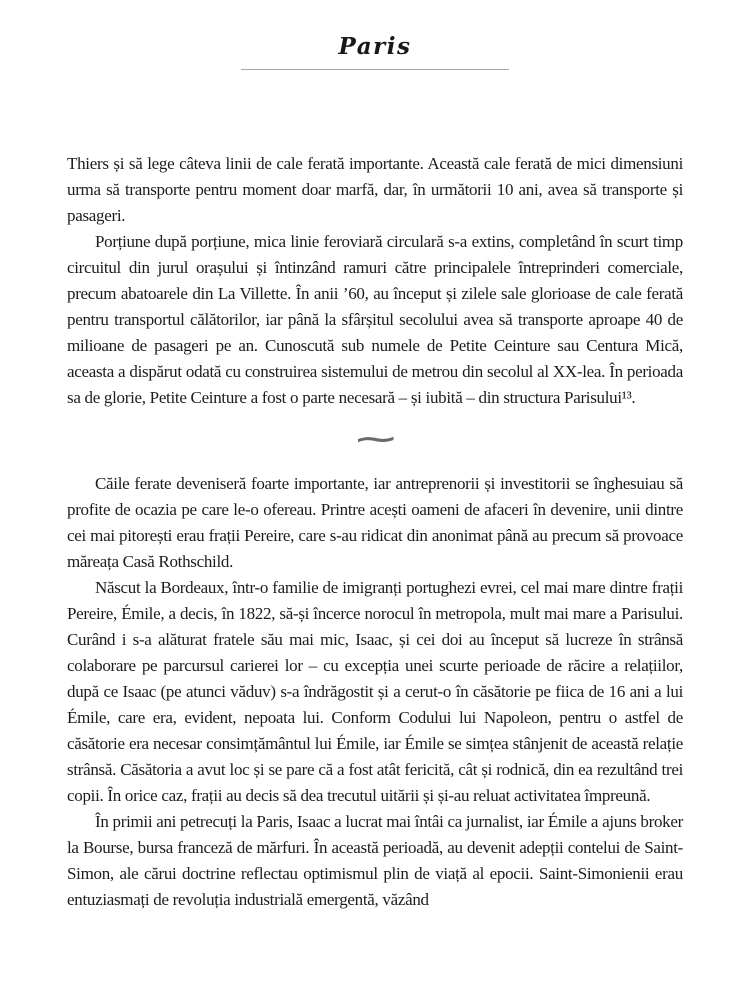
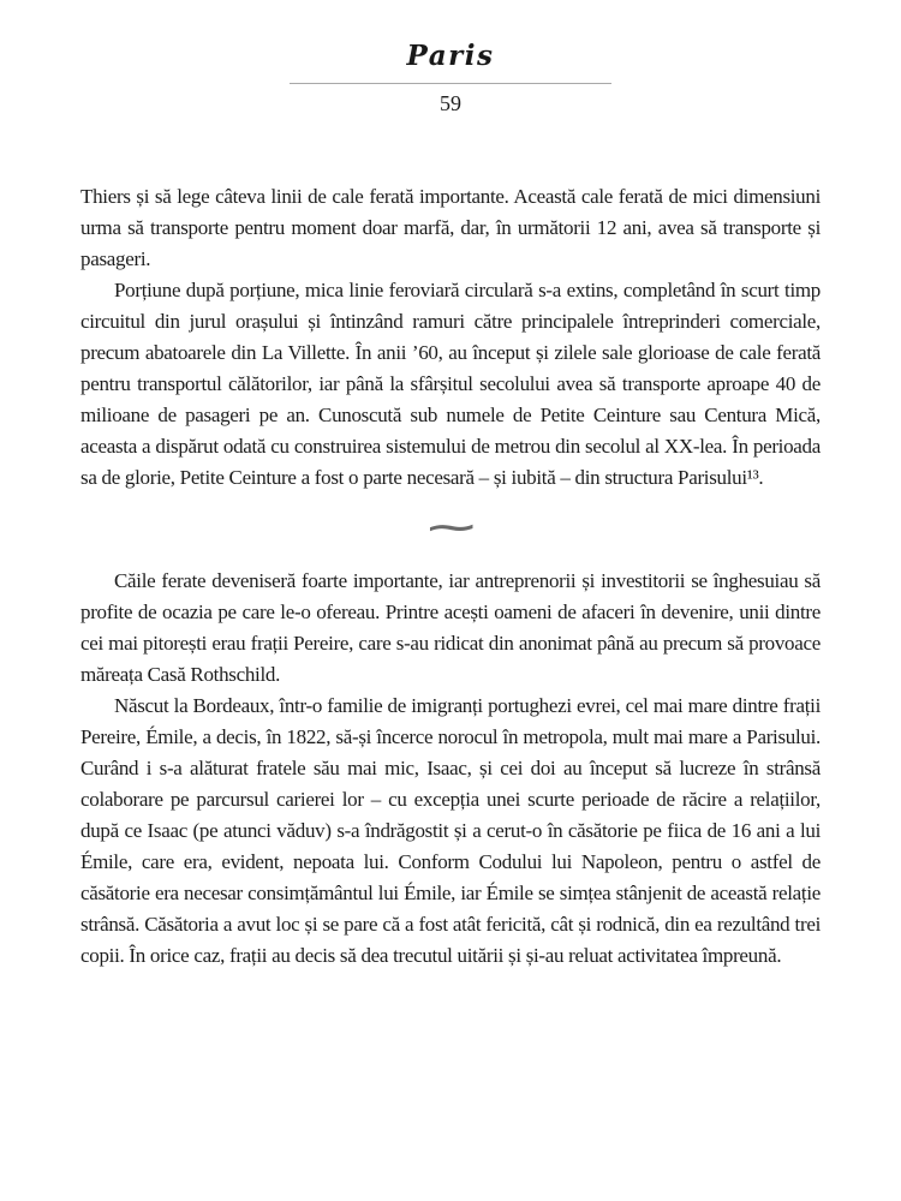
  Paris
+ 59
- Thiers și să lege câteva linii de cale ferată importante. Această cale ferată de mici dimensiuni urma să transporte pentru moment doar marfă, dar, în următorii 10 ani, avea să transporte și pasageri.
+ Thiers și să lege câteva linii de cale ferată importante. Această cale ferată de mici dimensiuni urma să transporte pentru moment doar marfă, dar, în următorii 12 ani, avea să transporte și pasageri.
  Porțiune după porțiune, mica linie feroviară circulară s-a extins, completând în scurt timp circuitul din jurul orașului și întinzând ramuri către principalele întreprinderi comerciale, precum abatoarele din La Villette. În anii ’60, au început și zilele sale glorioase de cale ferată pentru transportul călătorilor, iar până la sfârșitul secolului avea să transporte aproape 40 de milioane de pasageri pe an. Cunoscută sub numele de Petite Ceinture sau Centura Mică, aceasta a dispărut odată cu construirea sistemului de metrou din secolul al XX-lea. În perioada sa de glorie, Petite Ceinture a fost o parte necesară – și iubită – din structura Parisului¹³.
  ∼
  Căile ferate deveniseră foarte importante, iar antreprenorii și investitorii se înghesuiau să profite de ocazia pe care le-o ofereau. Printre acești oameni de afaceri în devenire, unii dintre cei mai pitorești erau frații Pereire, care s-au ridicat din anonimat până au precum să provoace măreața Casă Rothschild.
  Născut la Bordeaux, într-o familie de imigranți portughezi evrei, cel mai mare dintre frații Pereire, Émile, a decis, în 1822, să-și încerce norocul în metropola, mult mai mare a Parisului. Curând i s-a alăturat fratele său mai mic, Isaac, și cei doi au început să lucreze în strânsă colaborare pe parcursul carierei lor – cu excepția unei scurte perioade de răcire a relațiilor, după ce Isaac (pe atunci văduv) s-a îndrăgostit și a cerut-o în căsătorie pe fiica de 16 ani a lui Émile, care era, evident, nepoata lui. Conform Codului lui Napoleon, pentru o astfel de căsătorie era necesar consimțământul lui Émile, iar Émile se simțea stânjenit de această relație strânsă. Căsătoria a avut loc și se pare că a fost atât fericită, cât și rodnică, din ea rezultând trei copii. În orice caz, frații au decis să dea trecutul uitării și și-au reluat activitatea împreună.
- În primii ani petrecuți la Paris, Isaac a lucrat mai întâi ca jurnalist, iar Émile a ajuns broker la Bourse, bursa franceză de mărfuri. În această perioadă, au devenit adepții contelui de Saint-Simon, ale cărui doctrine reflectau optimismul plin de viață al epocii. Saint-Simonienii erau entuziasmați de revoluția industrială emergentă, văzând
